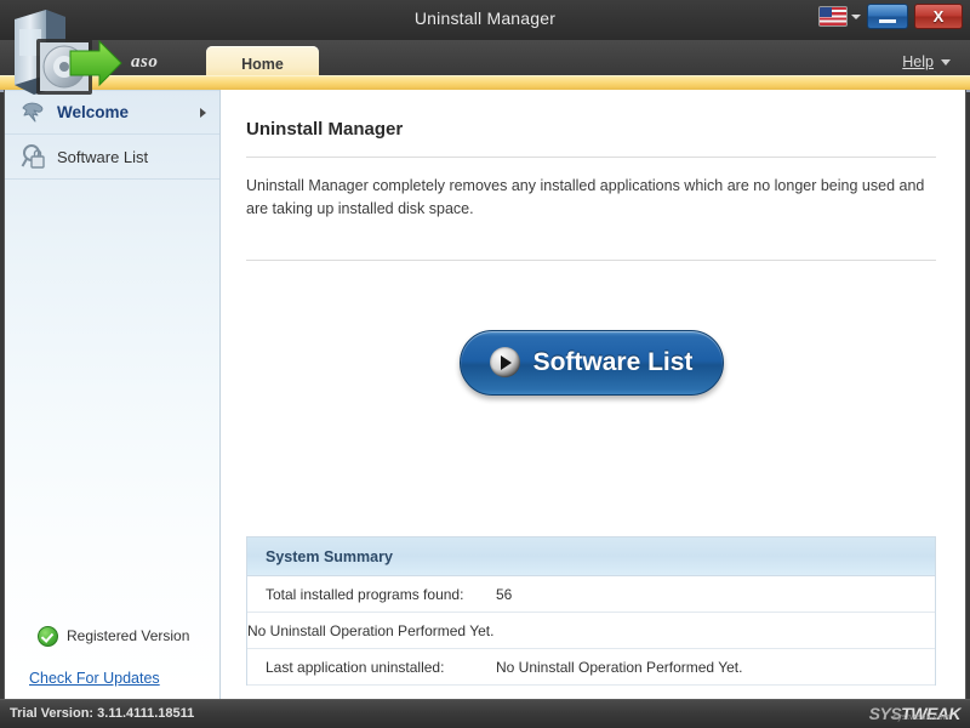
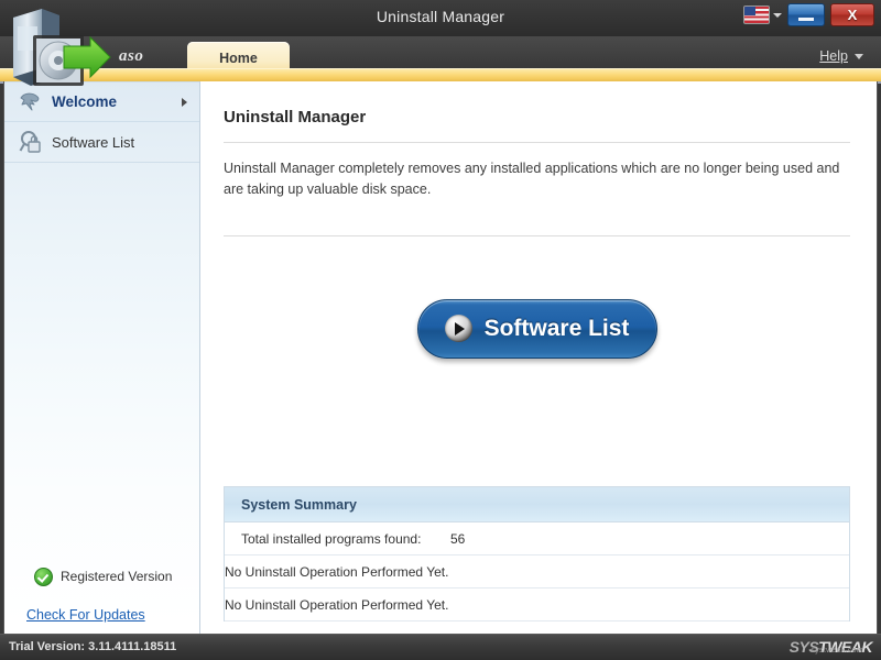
  Uninstall Manager
  X
  aso
  Home
  Help
  Welcome
  Software List
  Registered Version
  Check For Updates
  Uninstall Manager
- Uninstall Manager completely removes any installed applications which are no longer being used and are taking up installed disk space.
+ Uninstall Manager completely removes any installed applications which are no longer being used and are taking up valuable disk space.
  Software List
  System Summary
  Total installed programs found:
  56
  No Uninstall Operation Performed Yet.
- Last application uninstalled:
  No Uninstall Operation Performed Yet.
  Trial Version: 3.11.4111.18511
  SYSTWEAK
